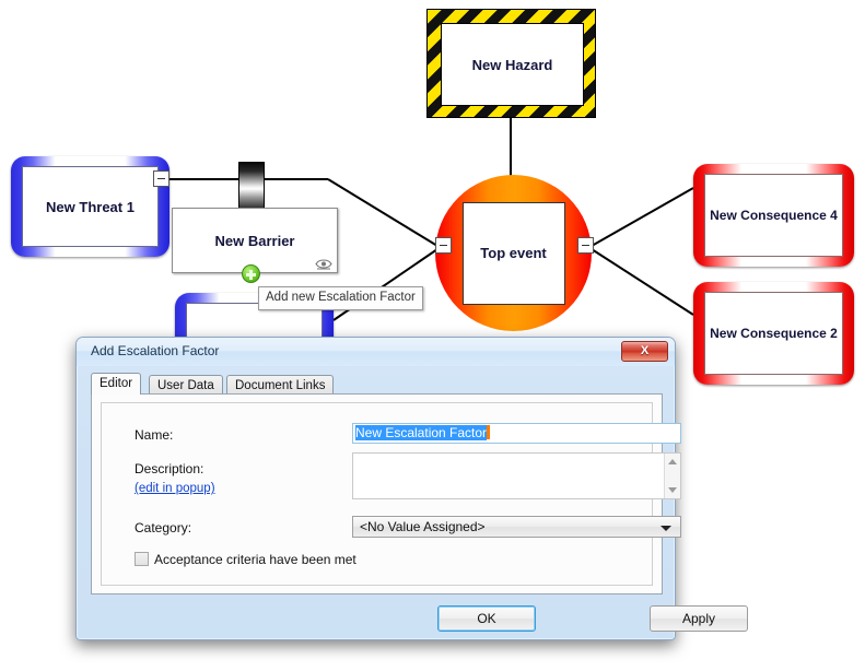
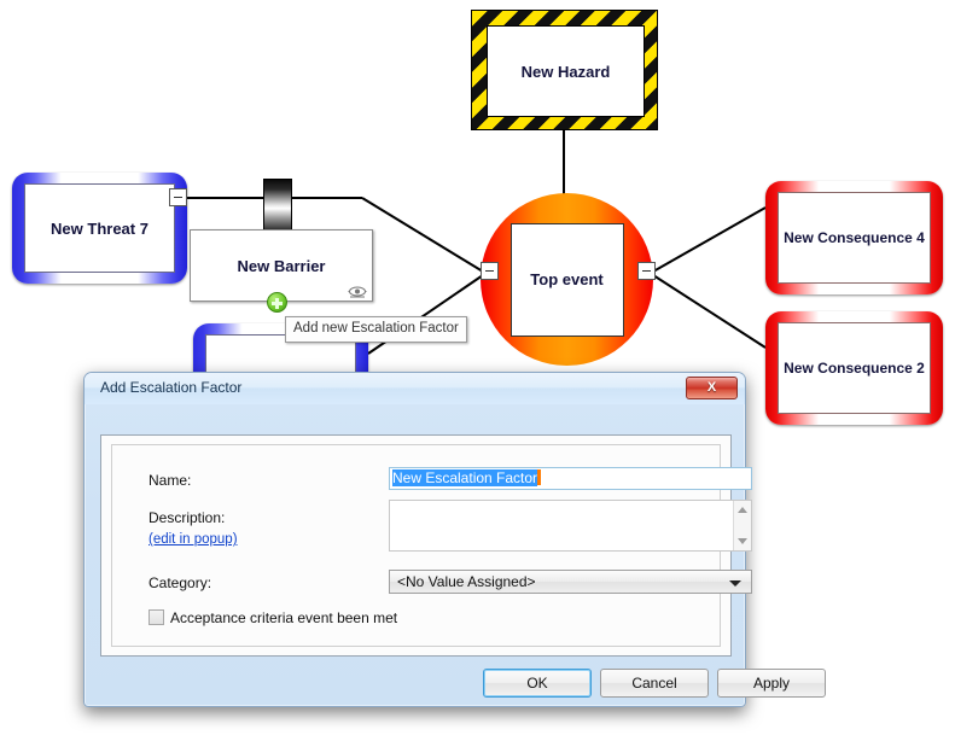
  New Hazard
  Top event
- New Threat 1
+ New Threat 7
  New Barrier
  Add new Escalation Factor
  New Consequence 4
  New Consequence 2
  Add Escalation Factor
  X
- Editor
- User Data
- Document Links
  Name:
  New Escalation Factor
  Description:
  (edit in popup)
  Category:
  <No Value Assigned>
- Acceptance criteria have been met
+ Acceptance criteria event been met
  OK
+ Cancel
  Apply
